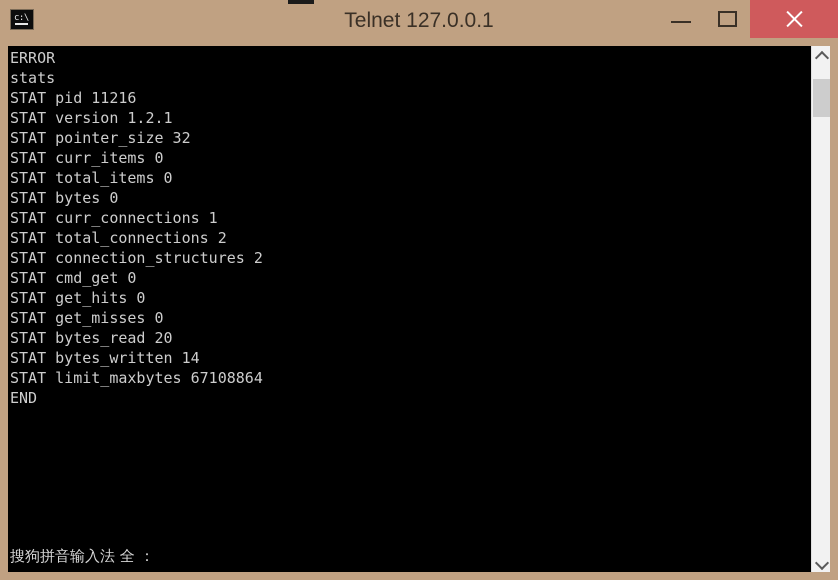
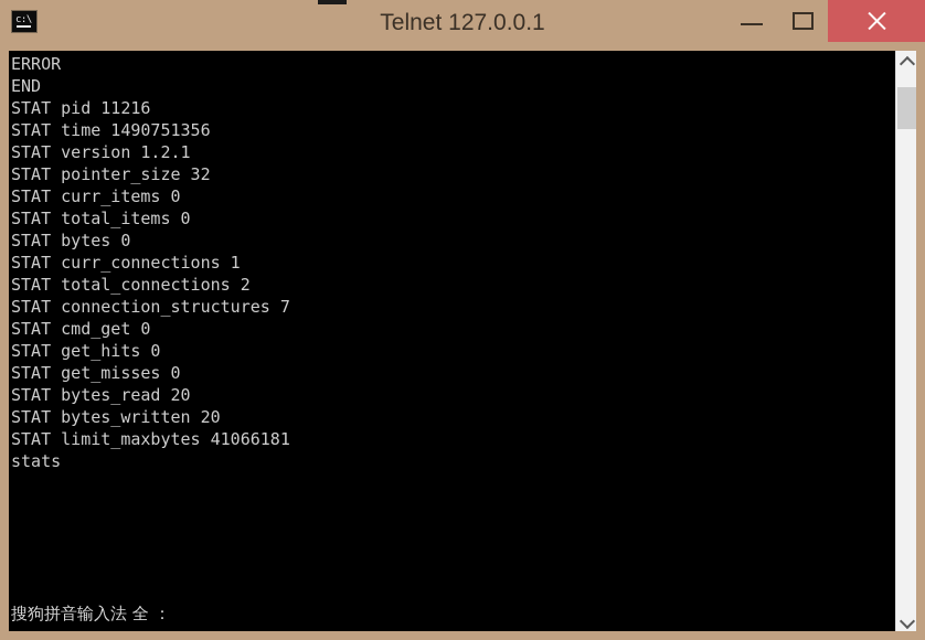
  c:\
  Telnet 127.0.0.1
  ERROR
- stats
+ END
  STAT pid 11216
+ STAT time 1490751356
  STAT version 1.2.1
  STAT pointer_size 32
  STAT curr_items 0
  STAT total_items 0
  STAT bytes 0
  STAT curr_connections 1
  STAT total_connections 2
- STAT connection_structures 2
+ STAT connection_structures 7
  STAT cmd_get 0
  STAT get_hits 0
  STAT get_misses 0
  STAT bytes_read 20
- STAT bytes_written 14
+ STAT bytes_written 20
- STAT limit_maxbytes 67108864
+ STAT limit_maxbytes 41066181
- END
+ stats
  搜狗拼音输入法 全 ：
